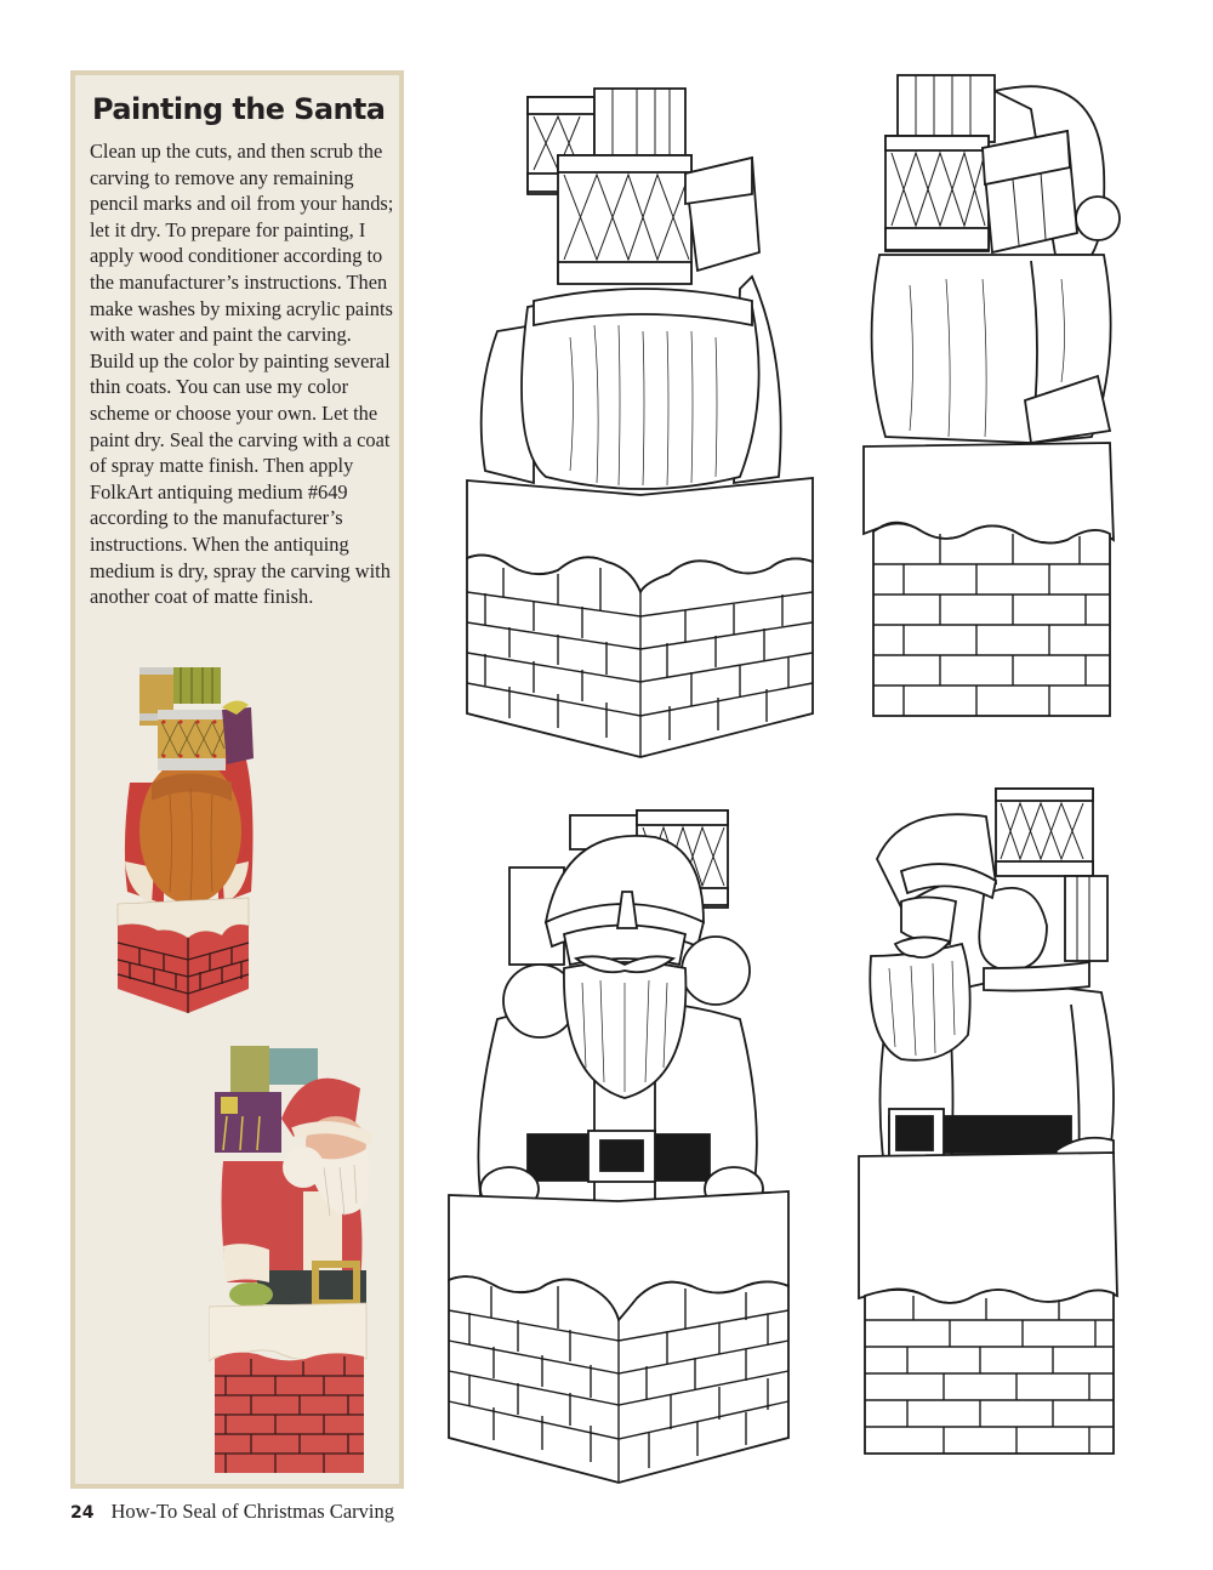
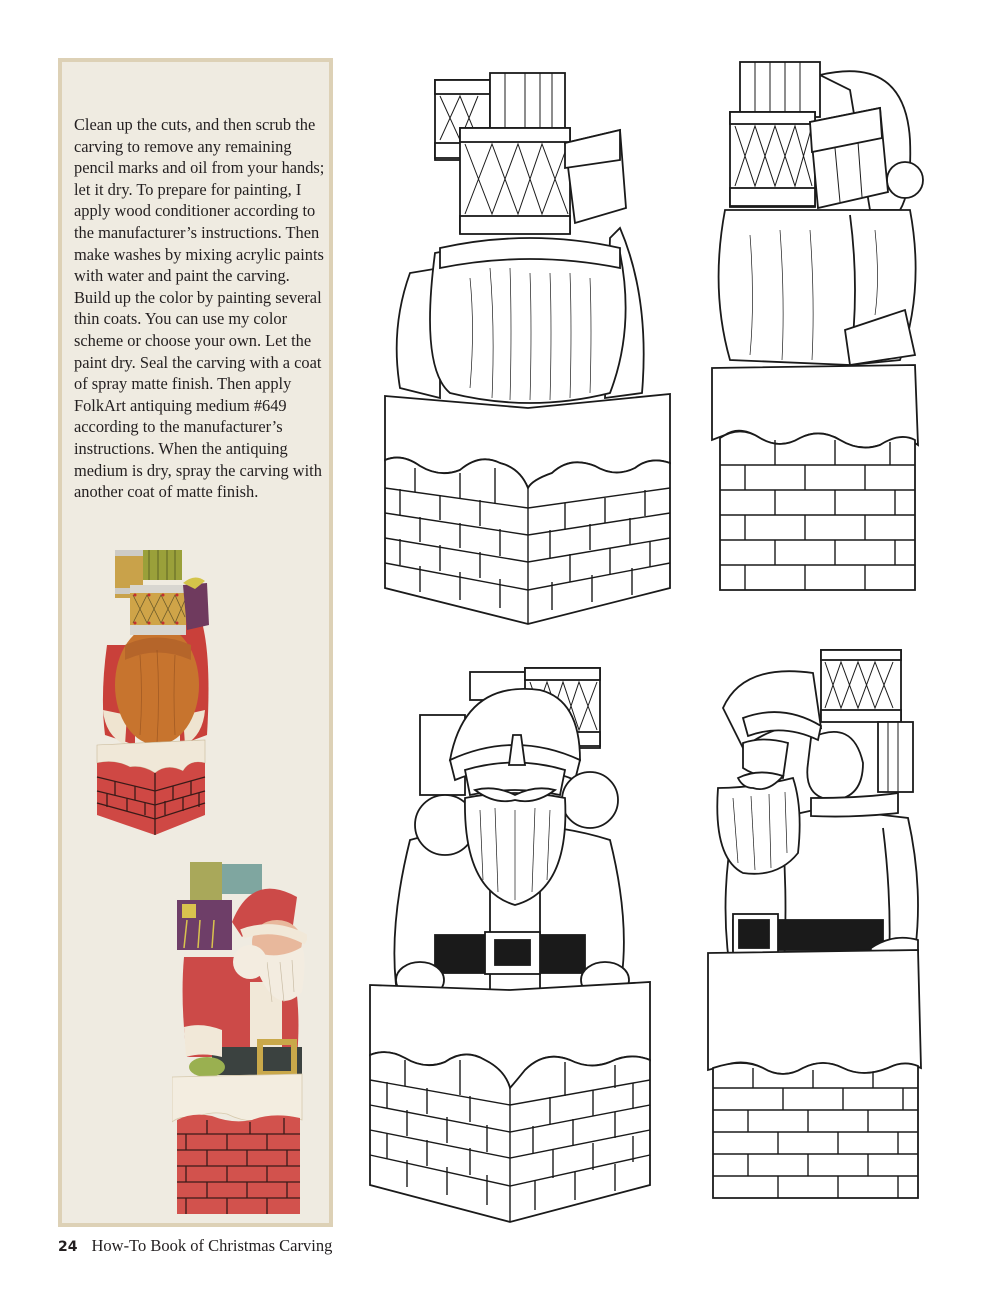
- Painting the Santa
  Clean up the cuts, and then scrub the carving to remove any remaining pencil marks and oil from your hands; let it dry. To prepare for painting, I apply wood conditioner according to the manufacturer’s instructions. Then make washes by mixing acrylic paints with water and paint the carving. Build up the color by painting several thin coats. You can use my color scheme or choose your own. Let the paint dry. Seal the carving with a coat of spray matte finish. Then apply FolkArt antiquing medium #649 according to the manufacturer’s instructions. When the antiquing medium is dry, spray the carving with another coat of matte finish.
  24
- How-To Seal of Christmas Carving
+ How-To Book of Christmas Carving
